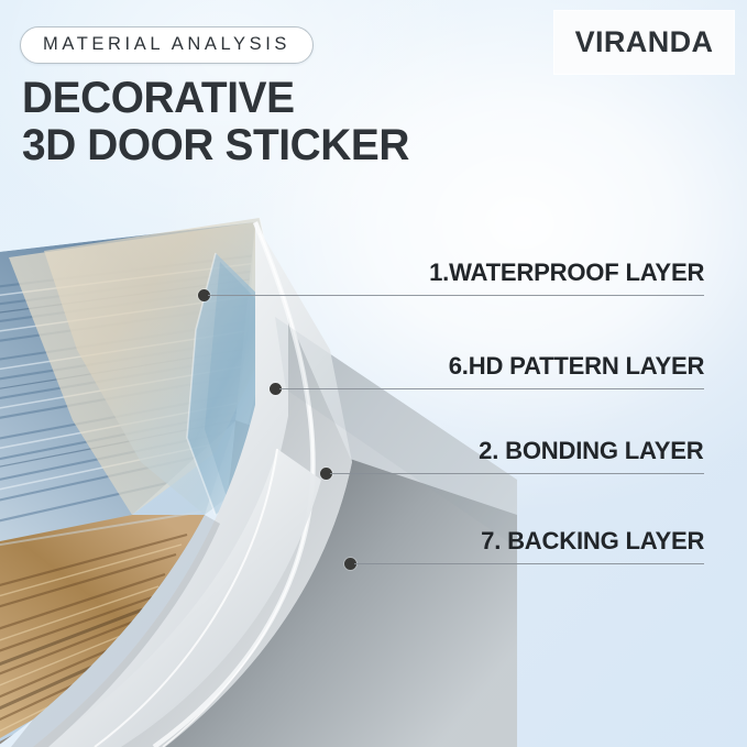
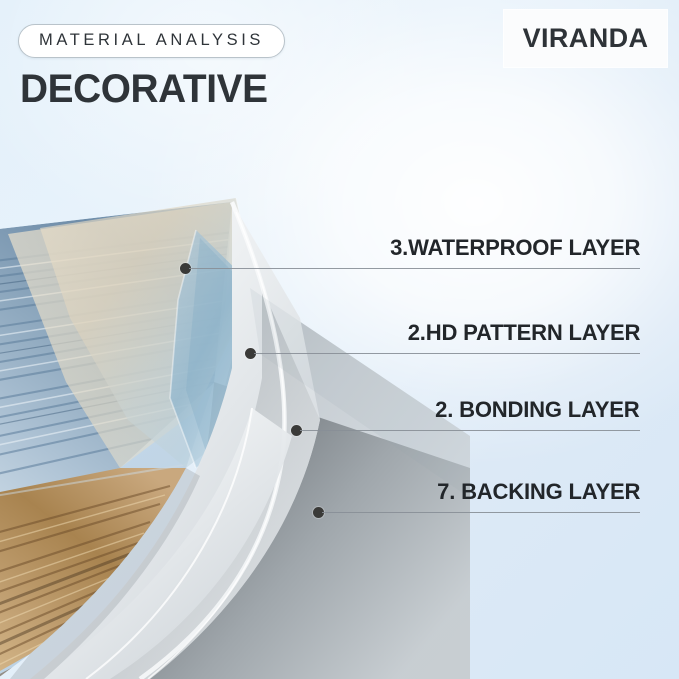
  MATERIAL ANALYSIS
  DECORATIVE
- 3D DOOR STICKER
  VIRANDA
- 1.WATERPROOF LAYER
+ 3.WATERPROOF LAYER
- 6.HD PATTERN LAYER
+ 2.HD PATTERN LAYER
  2. BONDING LAYER
  7. BACKING LAYER
